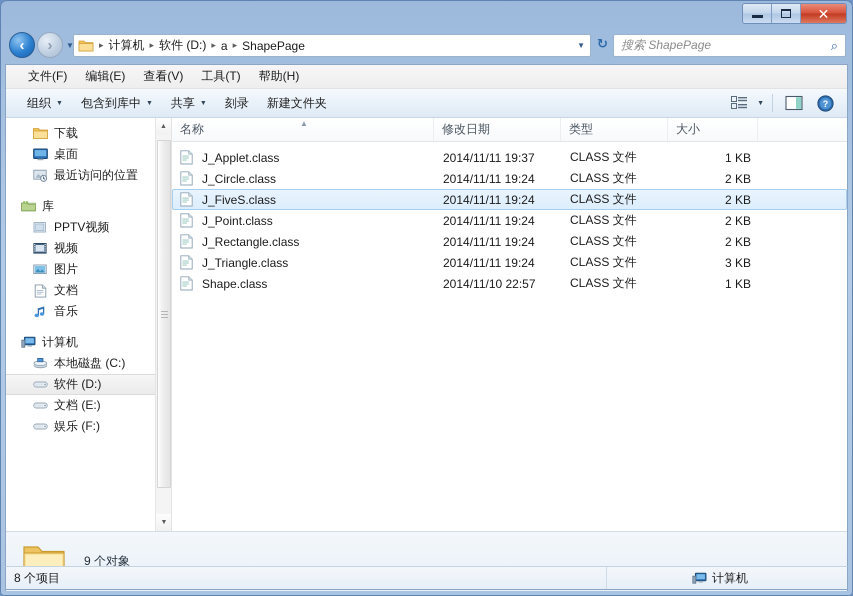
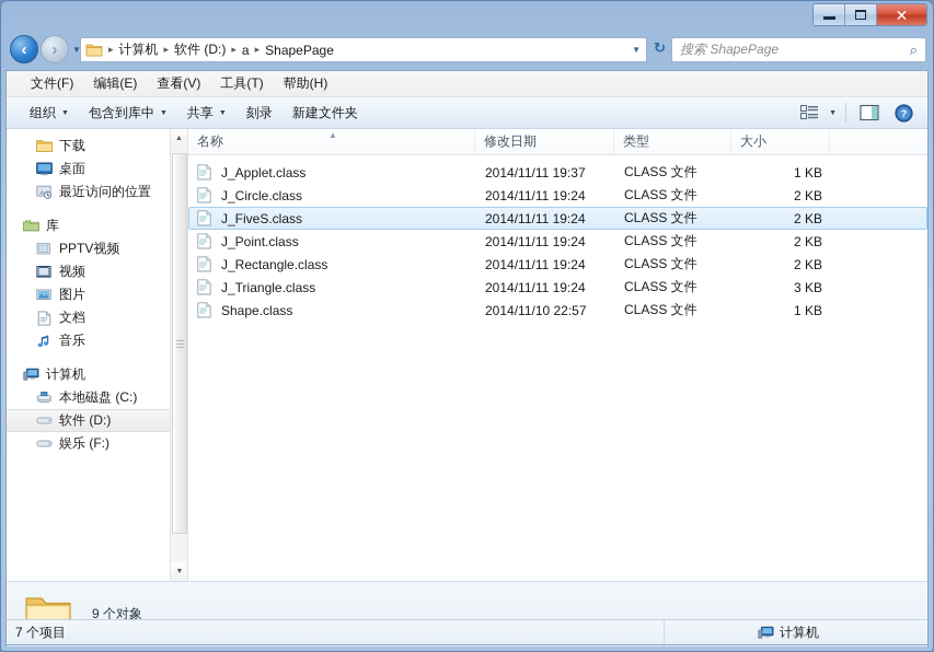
  ✕
  ‹
  ›
  ▼
  ▸
  计算机
  ▸
  软件 (D:)
  ▸
  a
  ▸
  ShapePage
  ▼
  ↻
  搜索 ShapePage
  ⌕
  文件(F)
  编辑(E)
  查看(V)
  工具(T)
  帮助(H)
  组织
  包含到库中
  共享
  刻录
  新建文件夹
  ?
  下载
  桌面
  最近访问的位置
  库
  PPTV视频
  视频
  图片
  文档
  音乐
  计算机
  本地磁盘 (C:)
  软件 (D:)
- 文档 (E:)
  娱乐 (F:)
  名称
  ▲
  修改日期
  类型
  大小
  J_Applet.class
  2014/11/11 19:37
  CLASS 文件
  1 KB
  J_Circle.class
  2014/11/11 19:24
  CLASS 文件
  2 KB
  J_FiveS.class
  2014/11/11 19:24
  CLASS 文件
  2 KB
  J_Point.class
  2014/11/11 19:24
  CLASS 文件
  2 KB
  J_Rectangle.class
  2014/11/11 19:24
  CLASS 文件
  2 KB
  J_Triangle.class
  2014/11/11 19:24
  CLASS 文件
  3 KB
  Shape.class
  2014/11/10 22:57
  CLASS 文件
  1 KB
  9 个对象
- 8 个项目
+ 7 个项目
  计算机
